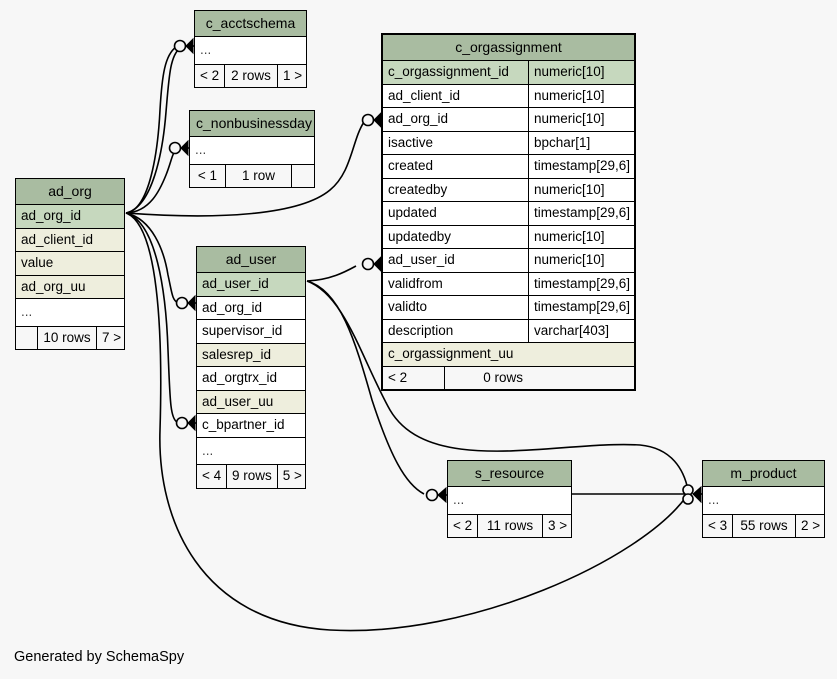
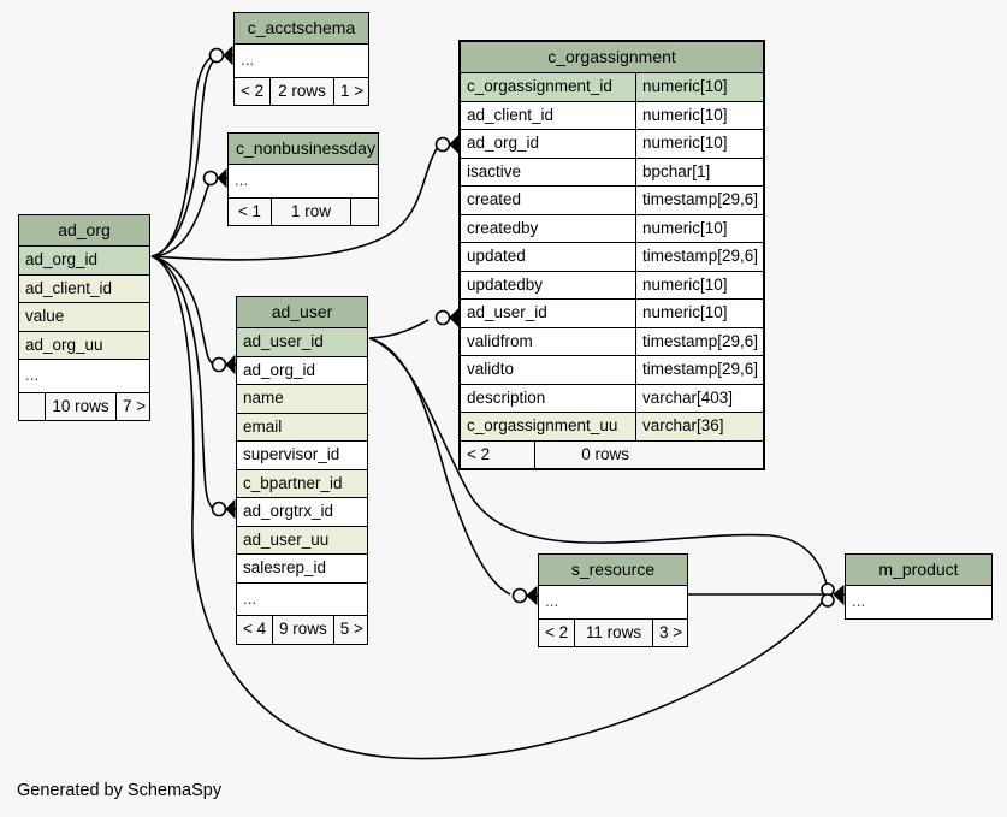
  c_acctschema
  ...
  < 2
  2 rows
  1 >
  c_nonbusinessday
  ...
  < 1
  1 row
  ad_org
  ad_org_id
  ad_client_id
  value
  ad_org_uu
  ...
  10 rows
  7 >
  ad_user
  ad_user_id
  ad_org_id
+ name
+ email
  supervisor_id
- salesrep_id
+ c_bpartner_id
  ad_orgtrx_id
  ad_user_uu
- c_bpartner_id
+ salesrep_id
  ...
  < 4
  9 rows
  5 >
  c_orgassignment
  c_orgassignment_id
  numeric[10]
  ad_client_id
  numeric[10]
  ad_org_id
  numeric[10]
  isactive
  bpchar[1]
  created
  timestamp[29,6]
  createdby
  numeric[10]
  updated
  timestamp[29,6]
  updatedby
  numeric[10]
  ad_user_id
  numeric[10]
  validfrom
  timestamp[29,6]
  validto
  timestamp[29,6]
  description
  varchar[403]
  c_orgassignment_uu
+ varchar[36]
  < 2
  0 rows
  s_resource
  ...
  < 2
  11 rows
  3 >
  m_product
  ...
- < 3
- 55 rows
- 2 >
  Generated by SchemaSpy
